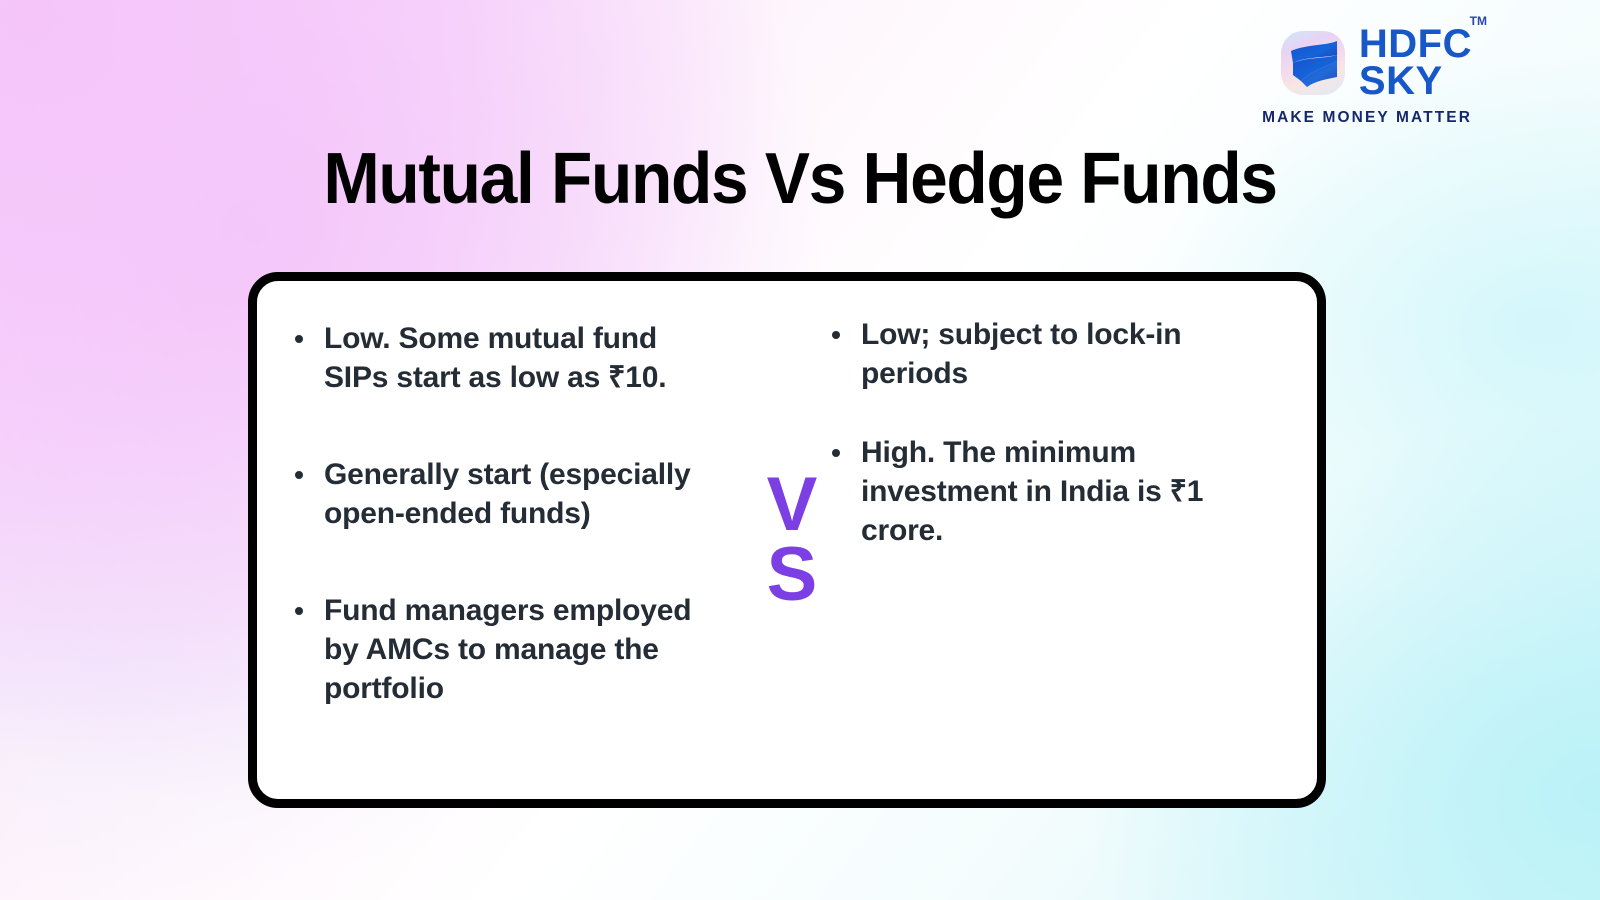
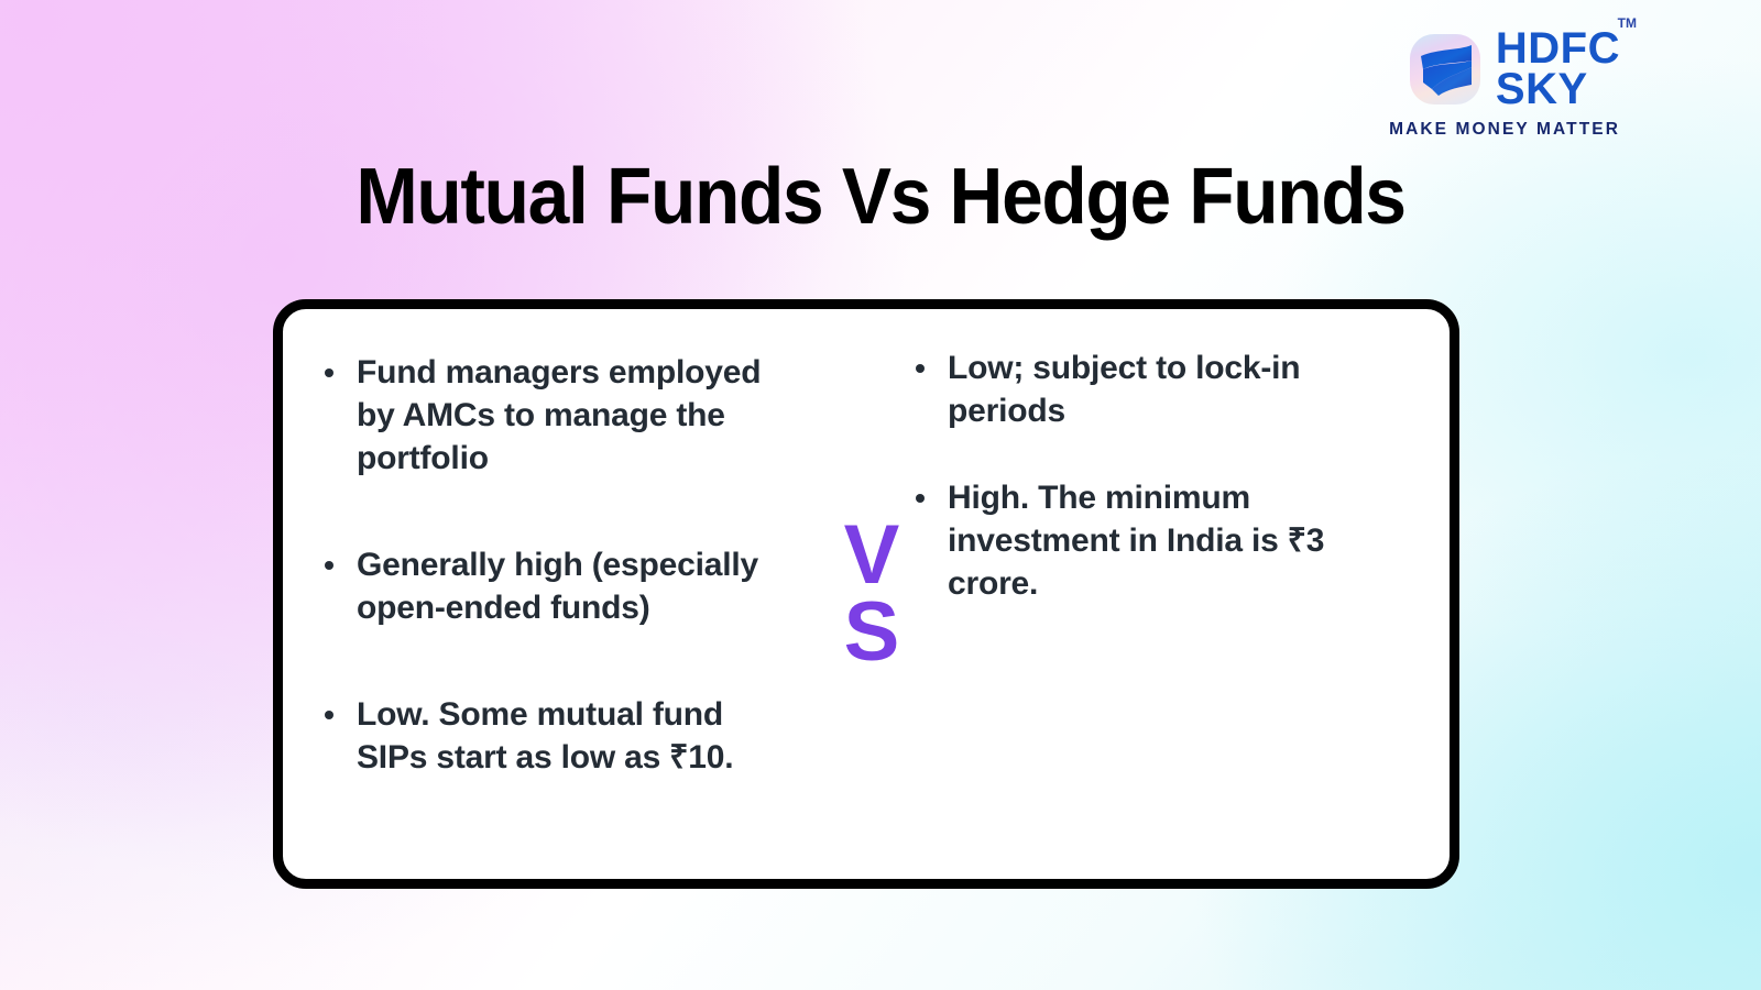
  HDFC
  SKY
  TM
  MAKE MONEY MATTER
  Mutual Funds Vs Hedge Funds
- Low. Some mutual fund SIPs start as low as ₹10.
+ Fund managers employed by AMCs to manage the portfolio
- Generally start (especially open-ended funds)
+ Generally high (especially open-ended funds)
- Fund managers employed by AMCs to manage the portfolio
+ Low. Some mutual fund SIPs start as low as ₹10.
  Low; subject to lock-in periods
- High. The minimum investment in India is ₹1 crore.
+ High. The minimum investment in India is ₹3 crore.
  V
  S
